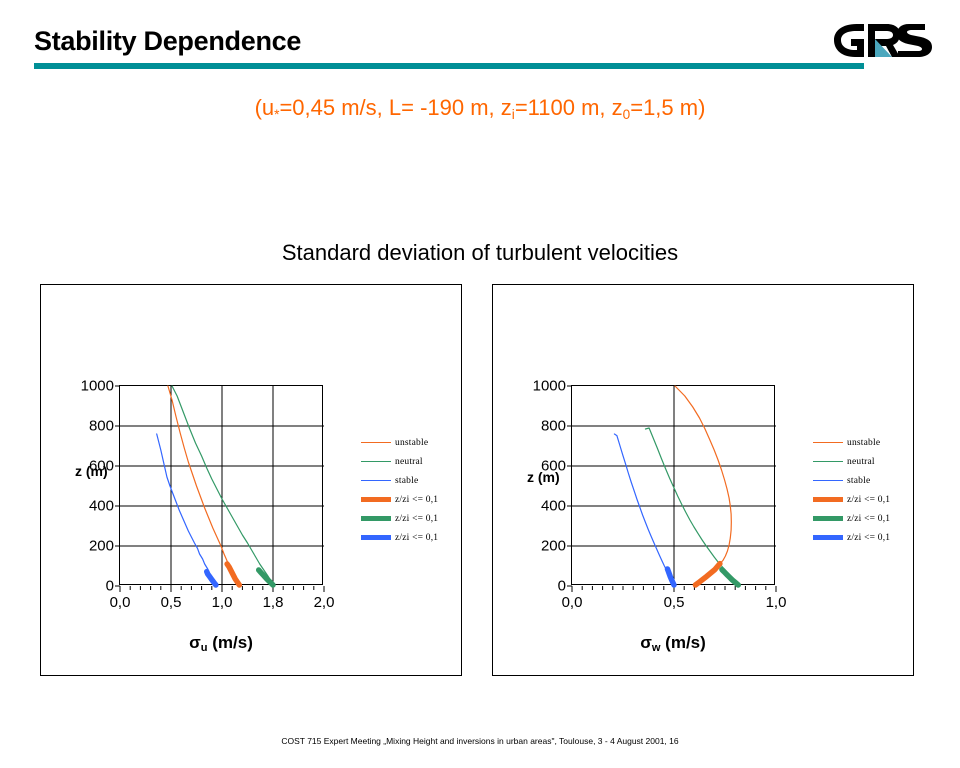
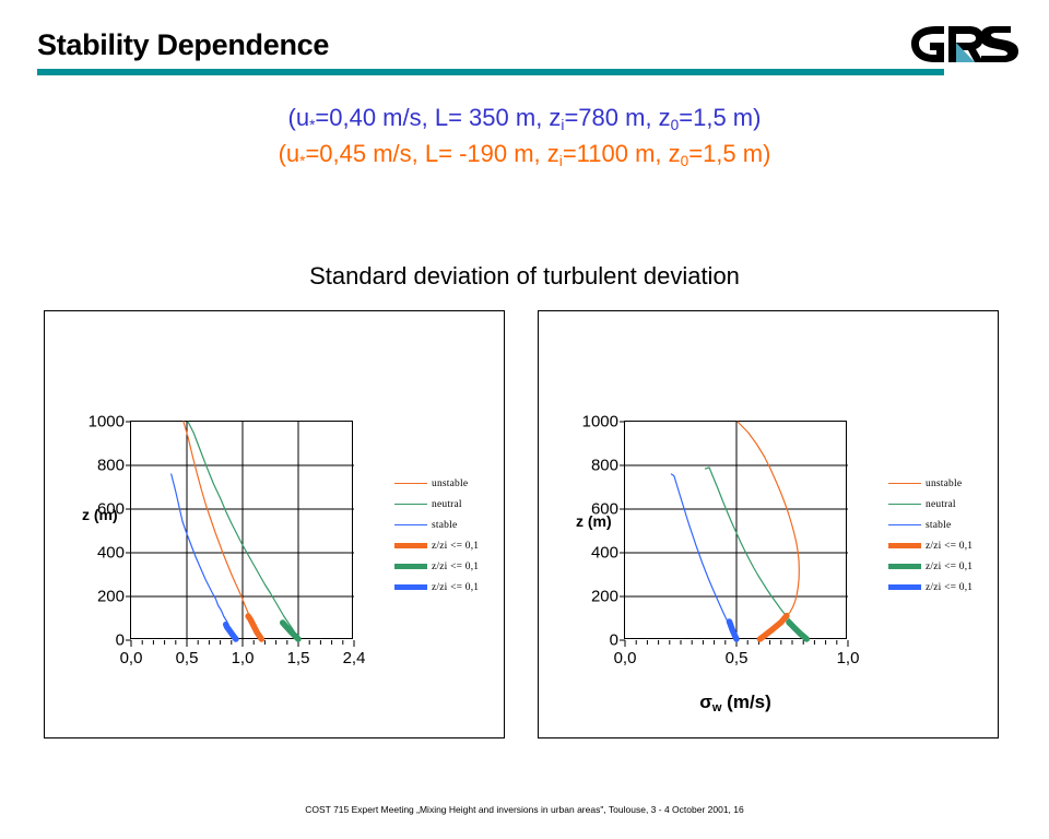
  Stability Dependence
+ (u*=0,40 m/s, L= 350 m, zi=780 m, z0=1,5 m)
  (u*=0,45 m/s, L= -190 m, zi=1100 m, z0=1,5 m)
- Standard deviation of turbulent velocities
+ Standard deviation of turbulent deviation
  z (m)
  0
  200
  400
  600
  800
  1000
  0,0
  0,5
  1,0
- 1,8
+ 1,5
- 2,0
+ 2,4
- σu (m/s)
  unstable
  neutral
  stable
  z/zi <= 0,1
  z/zi <= 0,1
  z/zi <= 0,1
  z (m)
  0
  200
  400
  600
  800
  1000
  0,0
  0,5
  1,0
  σw (m/s)
  unstable
  neutral
  stable
  z/zi <= 0,1
  z/zi <= 0,1
  z/zi <= 0,1
- COST 715 Expert Meeting „Mixing Height and inversions in urban areas", Toulouse, 3 - 4 August 2001, 16
+ COST 715 Expert Meeting „Mixing Height and inversions in urban areas", Toulouse, 3 - 4 October 2001, 16
